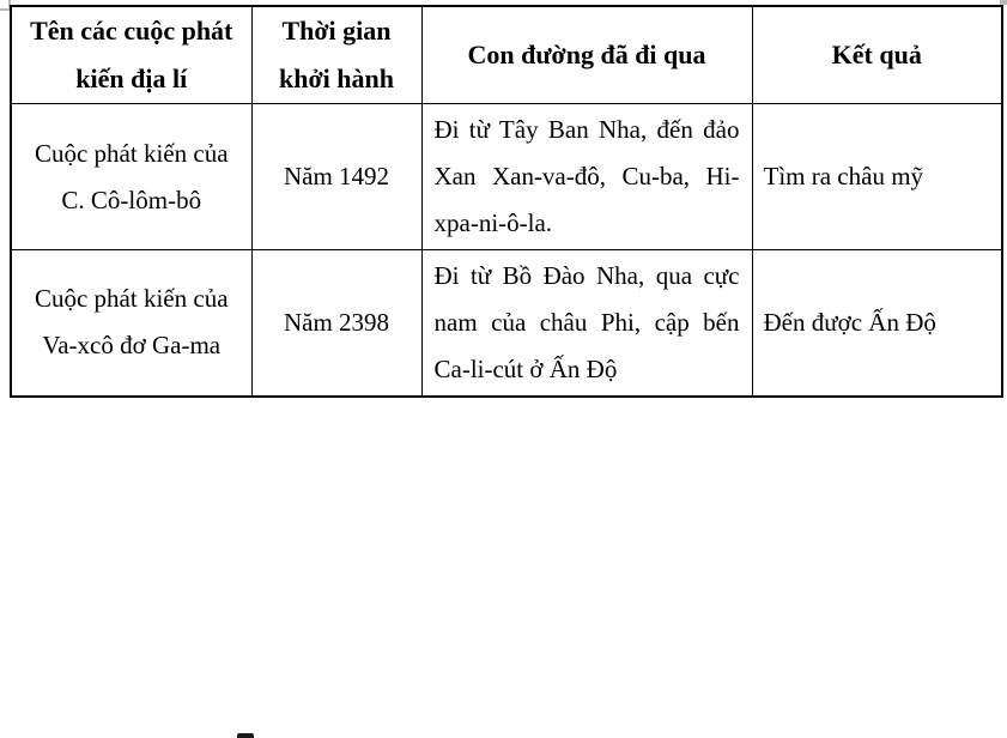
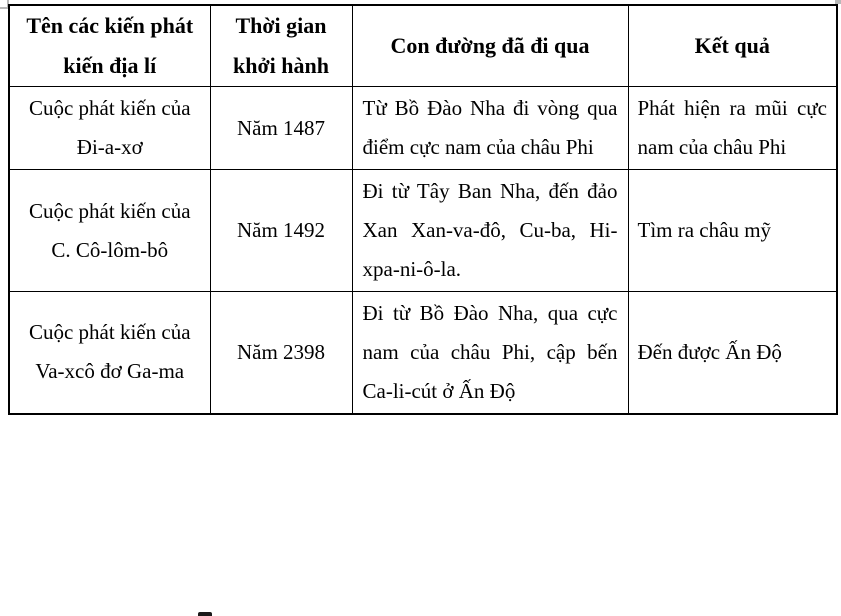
- Tên các cuộc phát kiến địa lí	Thời gian khởi hành	Con đường đã đi qua	Kết quả
+ Tên các kiến phát kiến địa lí	Thời gian khởi hành	Con đường đã đi qua	Kết quả
+ Cuộc phát kiến của Đi-a-xơ	Năm 1487	Từ Bồ Đào Nha đi vòng qua điểm cực nam của châu Phi	Phát hiện ra mũi cực nam của châu Phi
  Cuộc phát kiến của C. Cô-lôm-bô	Năm 1492	Đi từ Tây Ban Nha, đến đảo Xan Xan-va-đô, Cu-ba, Hi-xpa-ni-ô-la.	Tìm ra châu mỹ
  Cuộc phát kiến của Va-xcô đơ Ga-ma	Năm 2398	Đi từ Bồ Đào Nha, qua cực nam của châu Phi, cập bến Ca-li-cút ở Ấn Độ	Đến được Ấn Độ
